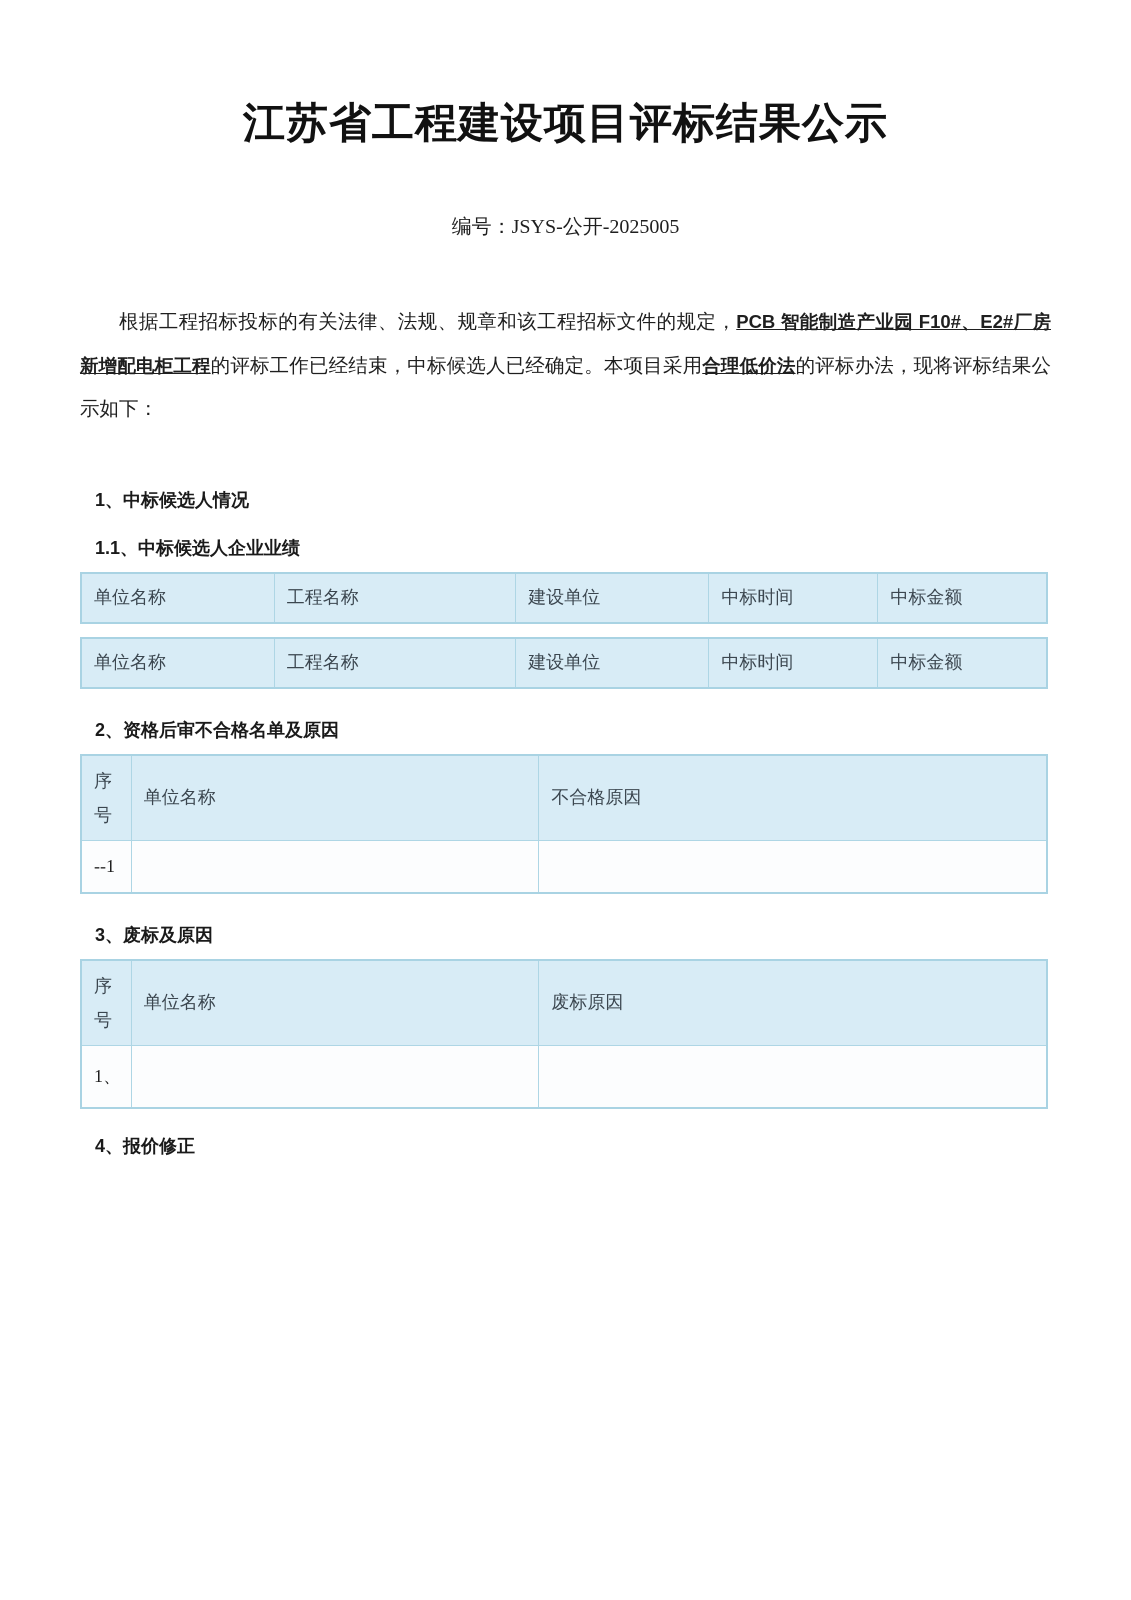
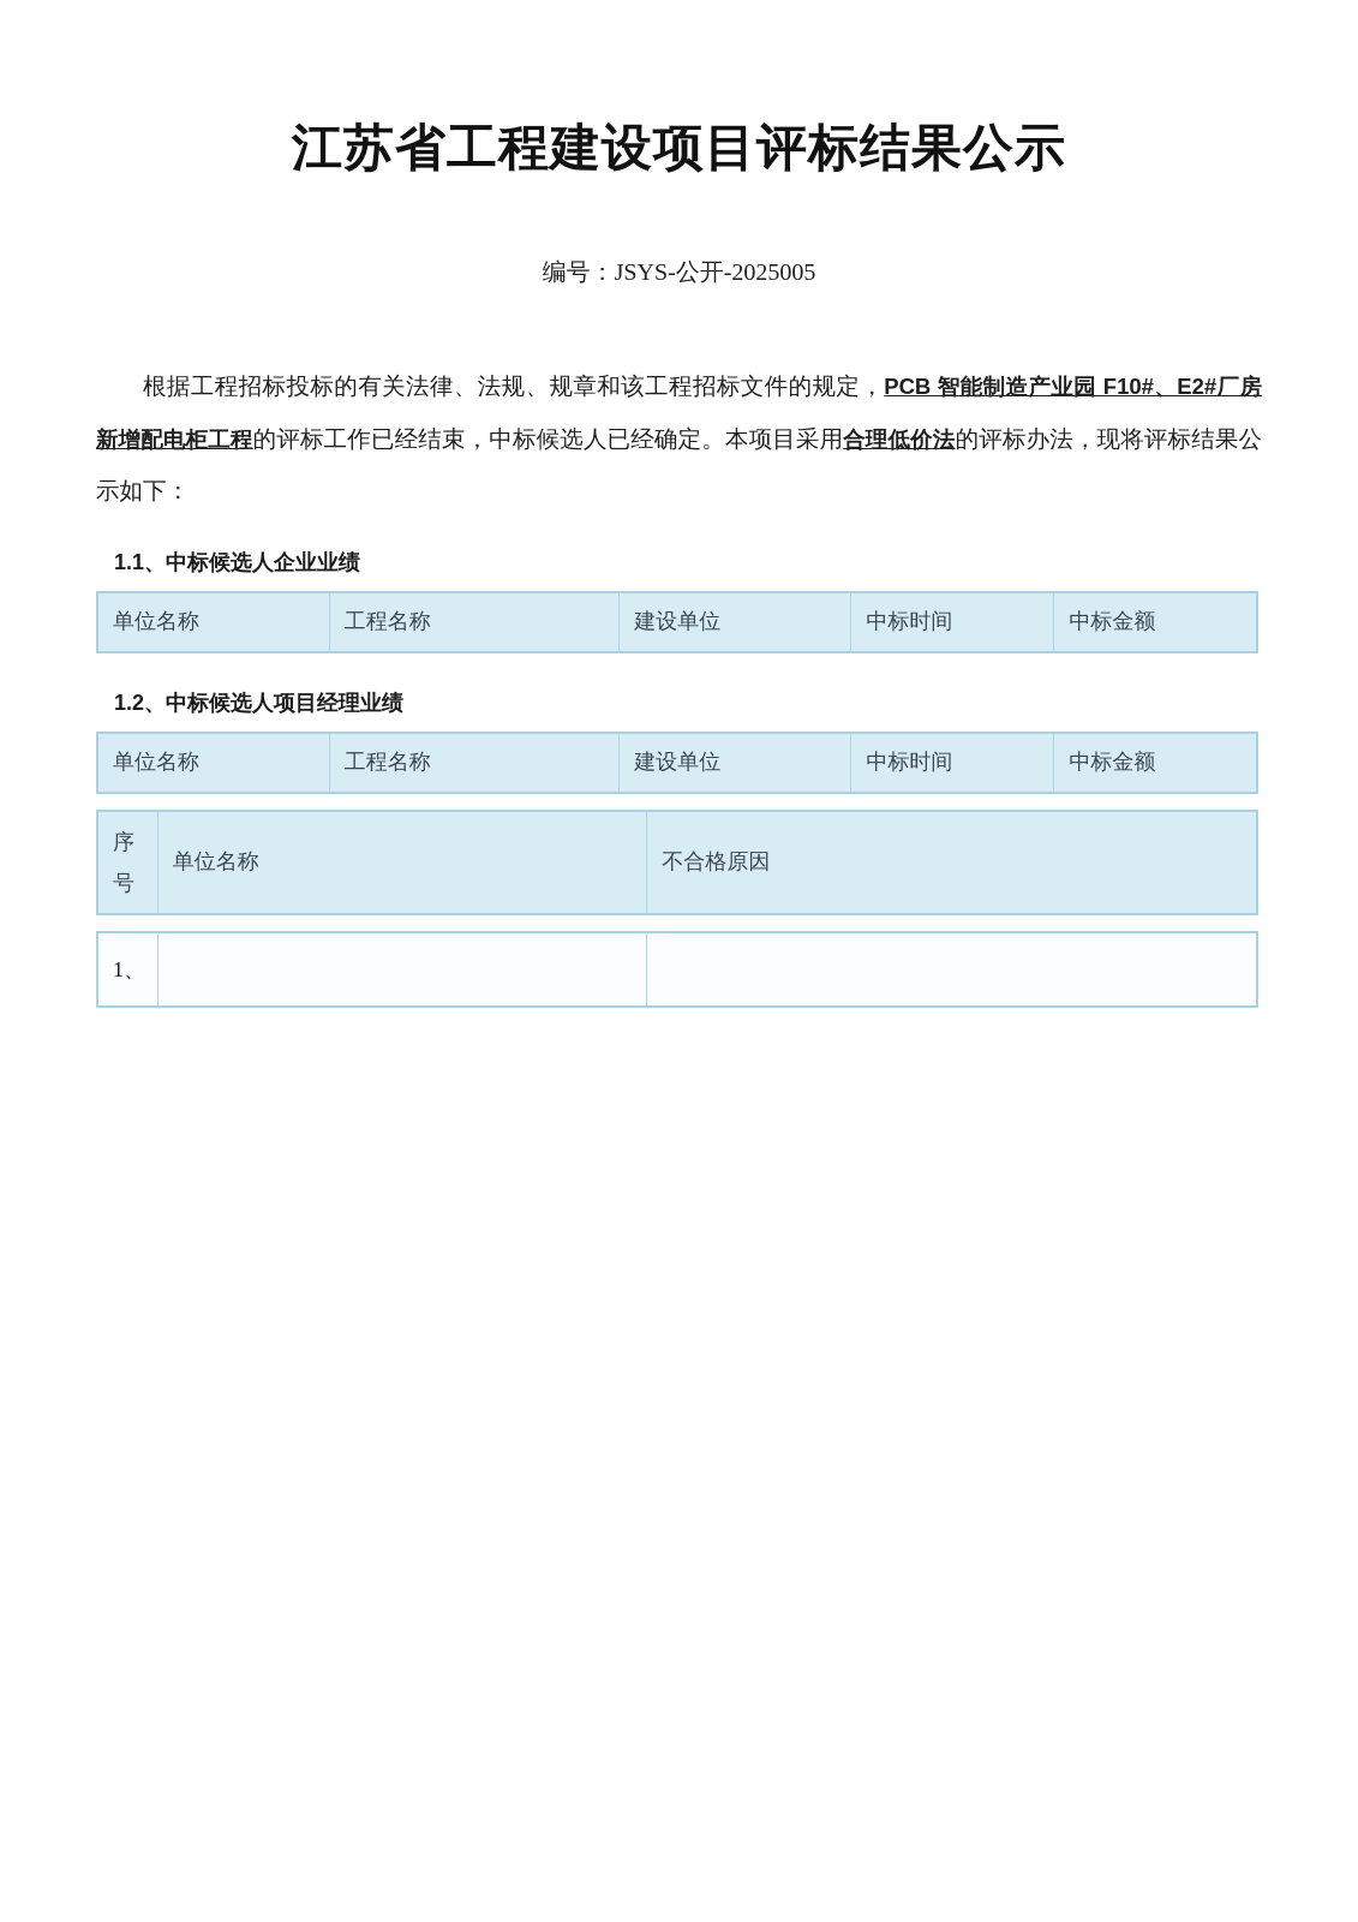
  江苏省工程建设项目评标结果公示
  编号：JSYS-公开-2025005
  根据工程招标投标的有关法律、法规、规章和该工程招标文件的规定，PCB 智能制造产业园 F10#、E2#厂房新增配电柜工程的评标工作已经结束，中标候选人已经确定。本项目采用合理低价法的评标办法，现将评标结果公示如下：
- 1、中标候选人情况
  1.1、中标候选人企业业绩
  单位名称	工程名称	建设单位	中标时间	中标金额
+ 1.2、中标候选人项目经理业绩
  单位名称	工程名称	建设单位	中标时间	中标金额
- 2、资格后审不合格名单及原因
  序号	单位名称	不合格原因
- --1
- 3、废标及原因
- 序号	单位名称	废标原因
  1、
- 4、报价修正
